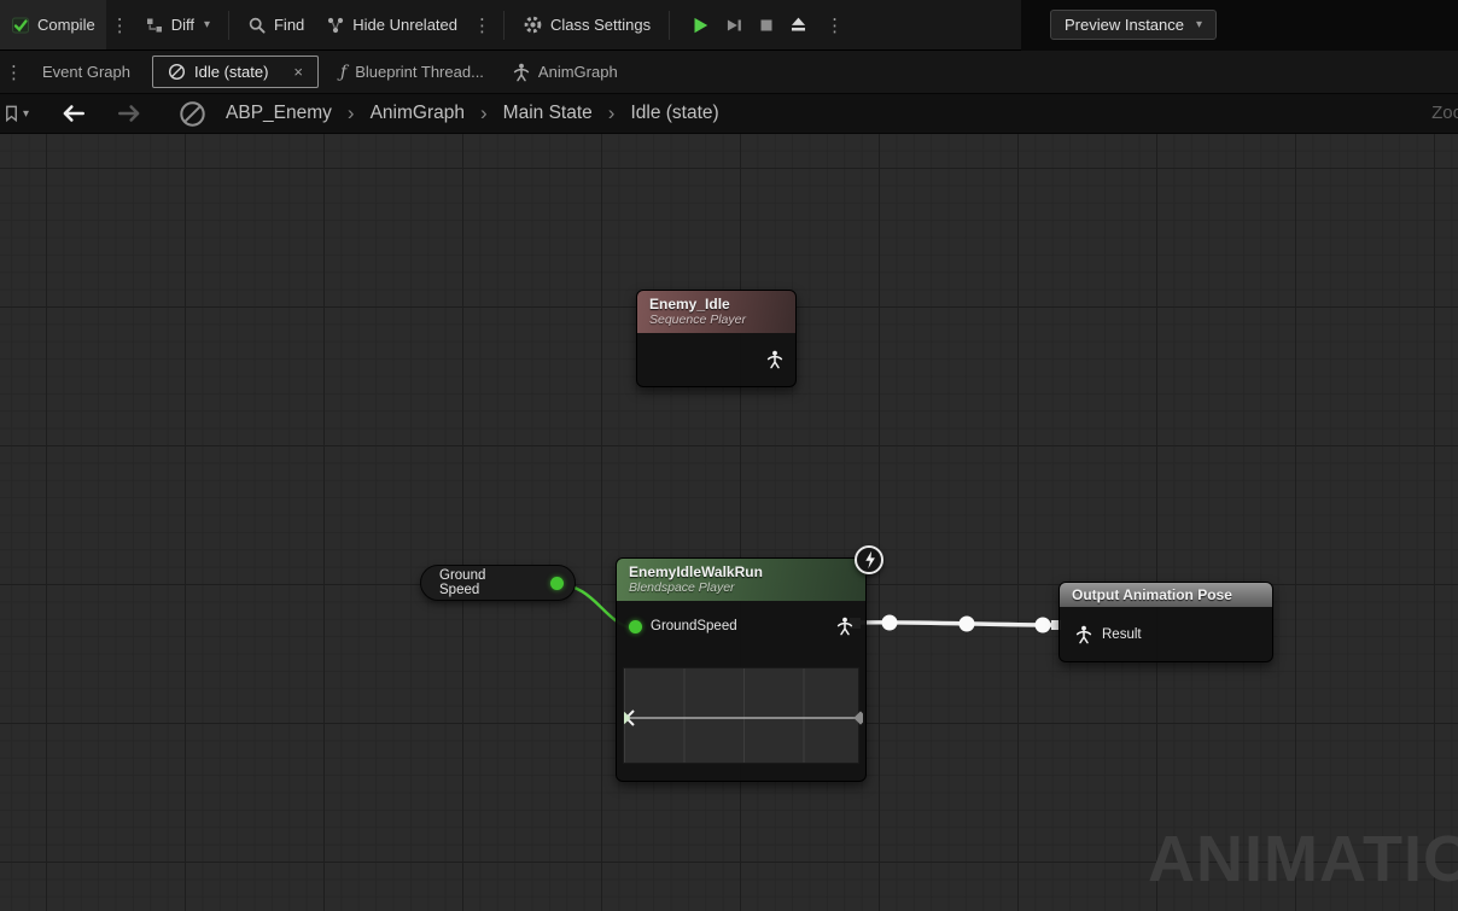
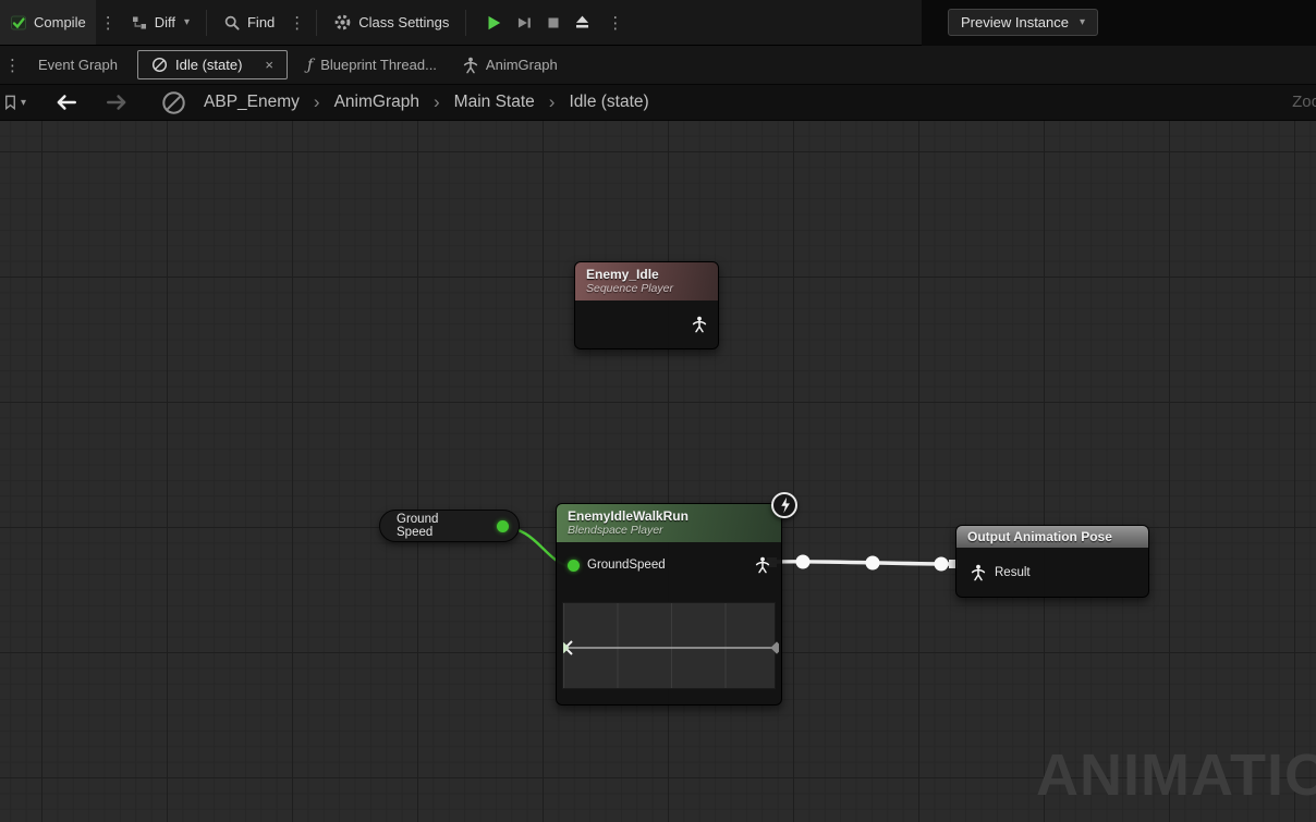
  Compile
  ⋮
  Diff
  ▾
  Find
- Hide Unrelated
  ⋮
  Class Settings
  ⋮
  Preview Instance
  ▾
  ⋮
  Event Graph
  Idle (state)
  ×
  ƒ
  Blueprint Thread...
  AnimGraph
  ▾
  ABP_Enemy
  ›
  AnimGraph
  ›
  Main State
  ›
  Idle (state)
  ANIMATIO
  Enemy_Idle
  Sequence Player
  Ground Speed
  EnemyIdleWalkRun
  Blendspace Player
  GroundSpeed
  Output Animation Pose
  Result
